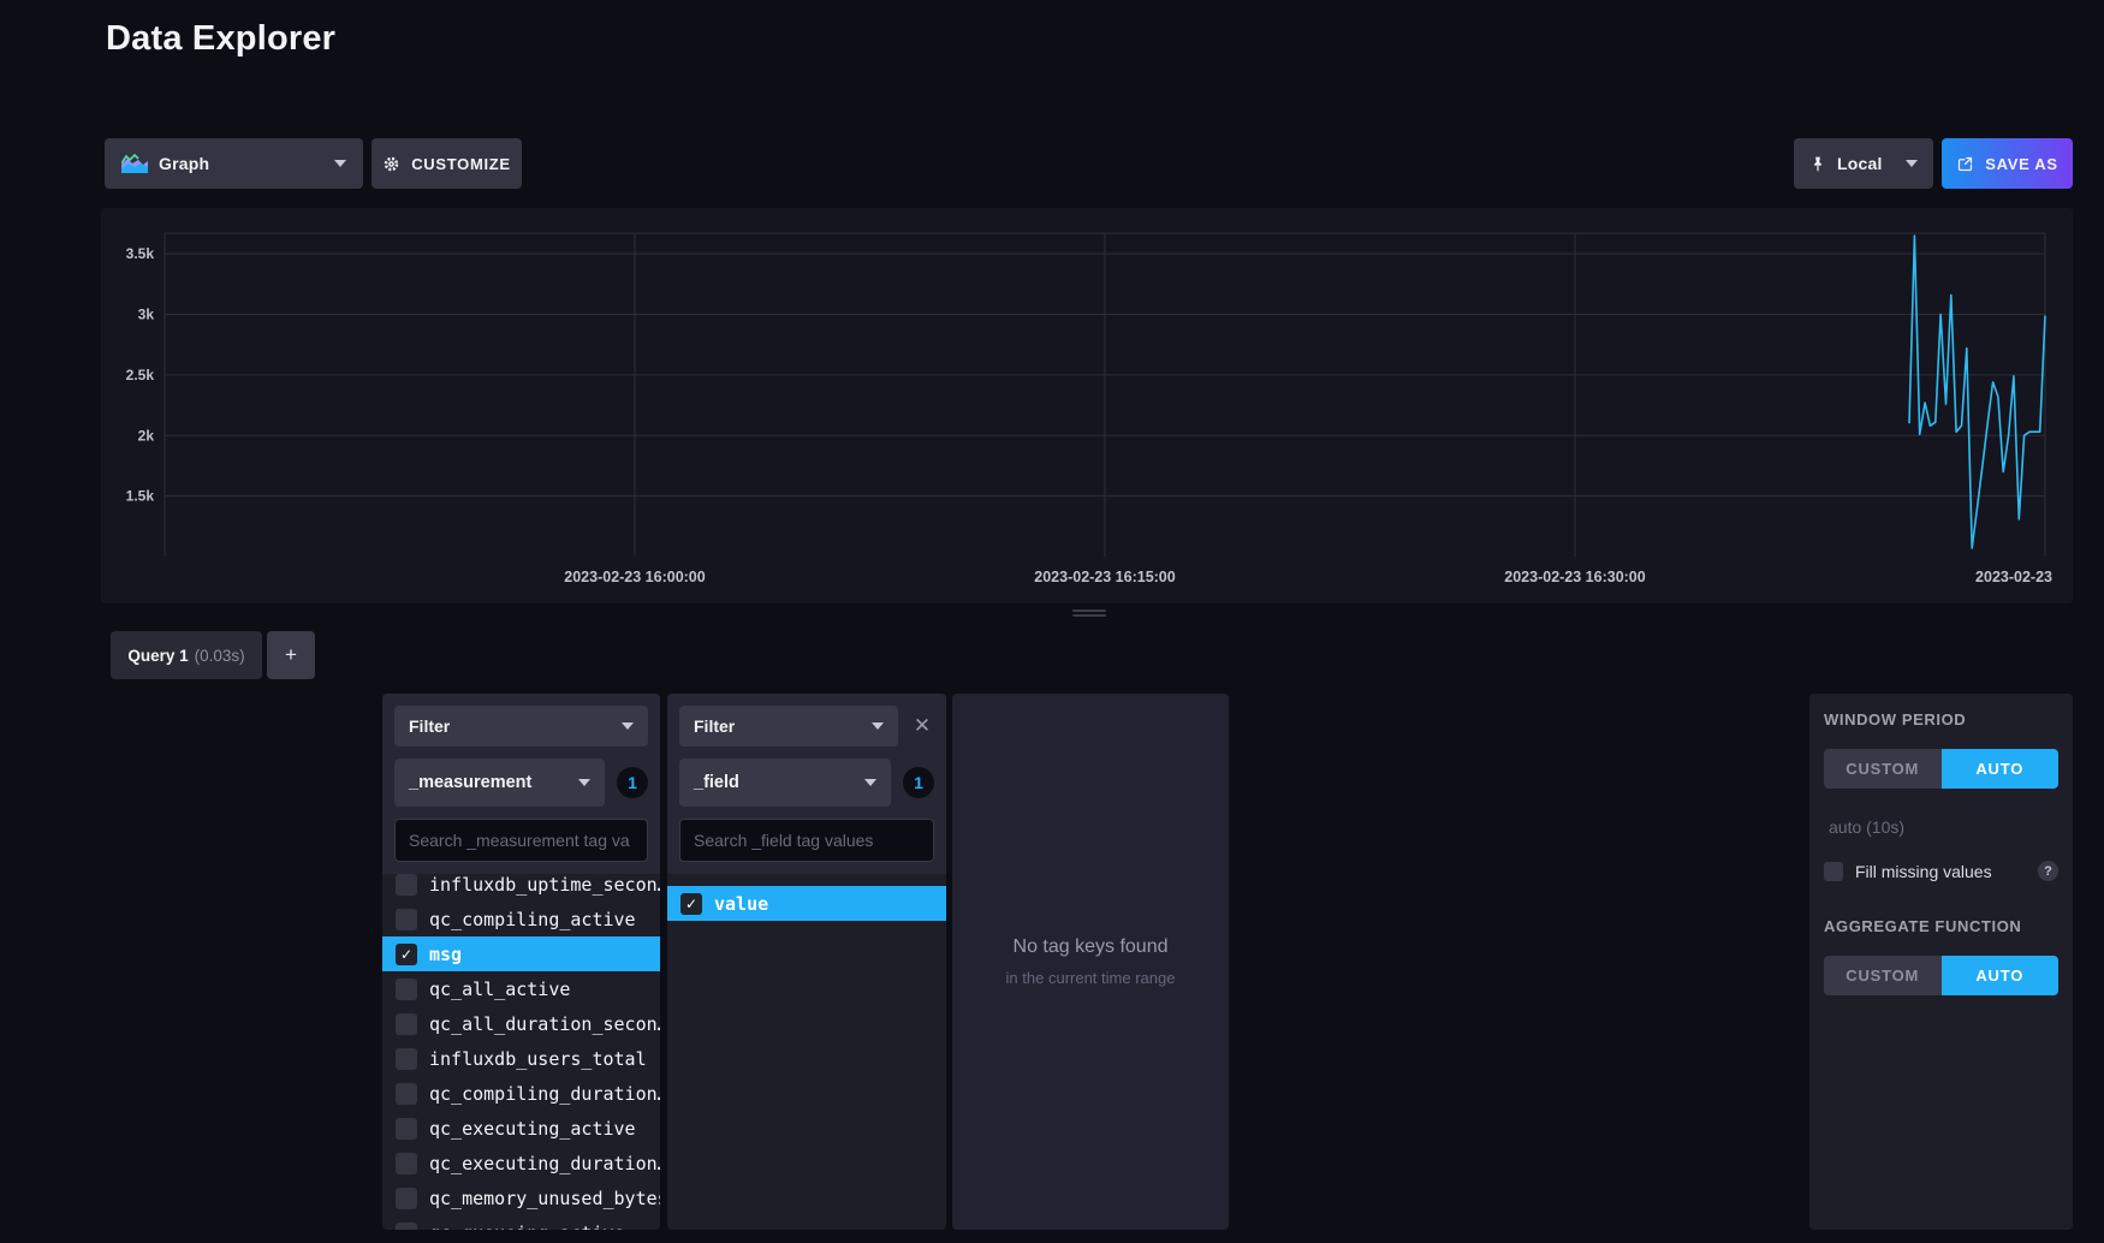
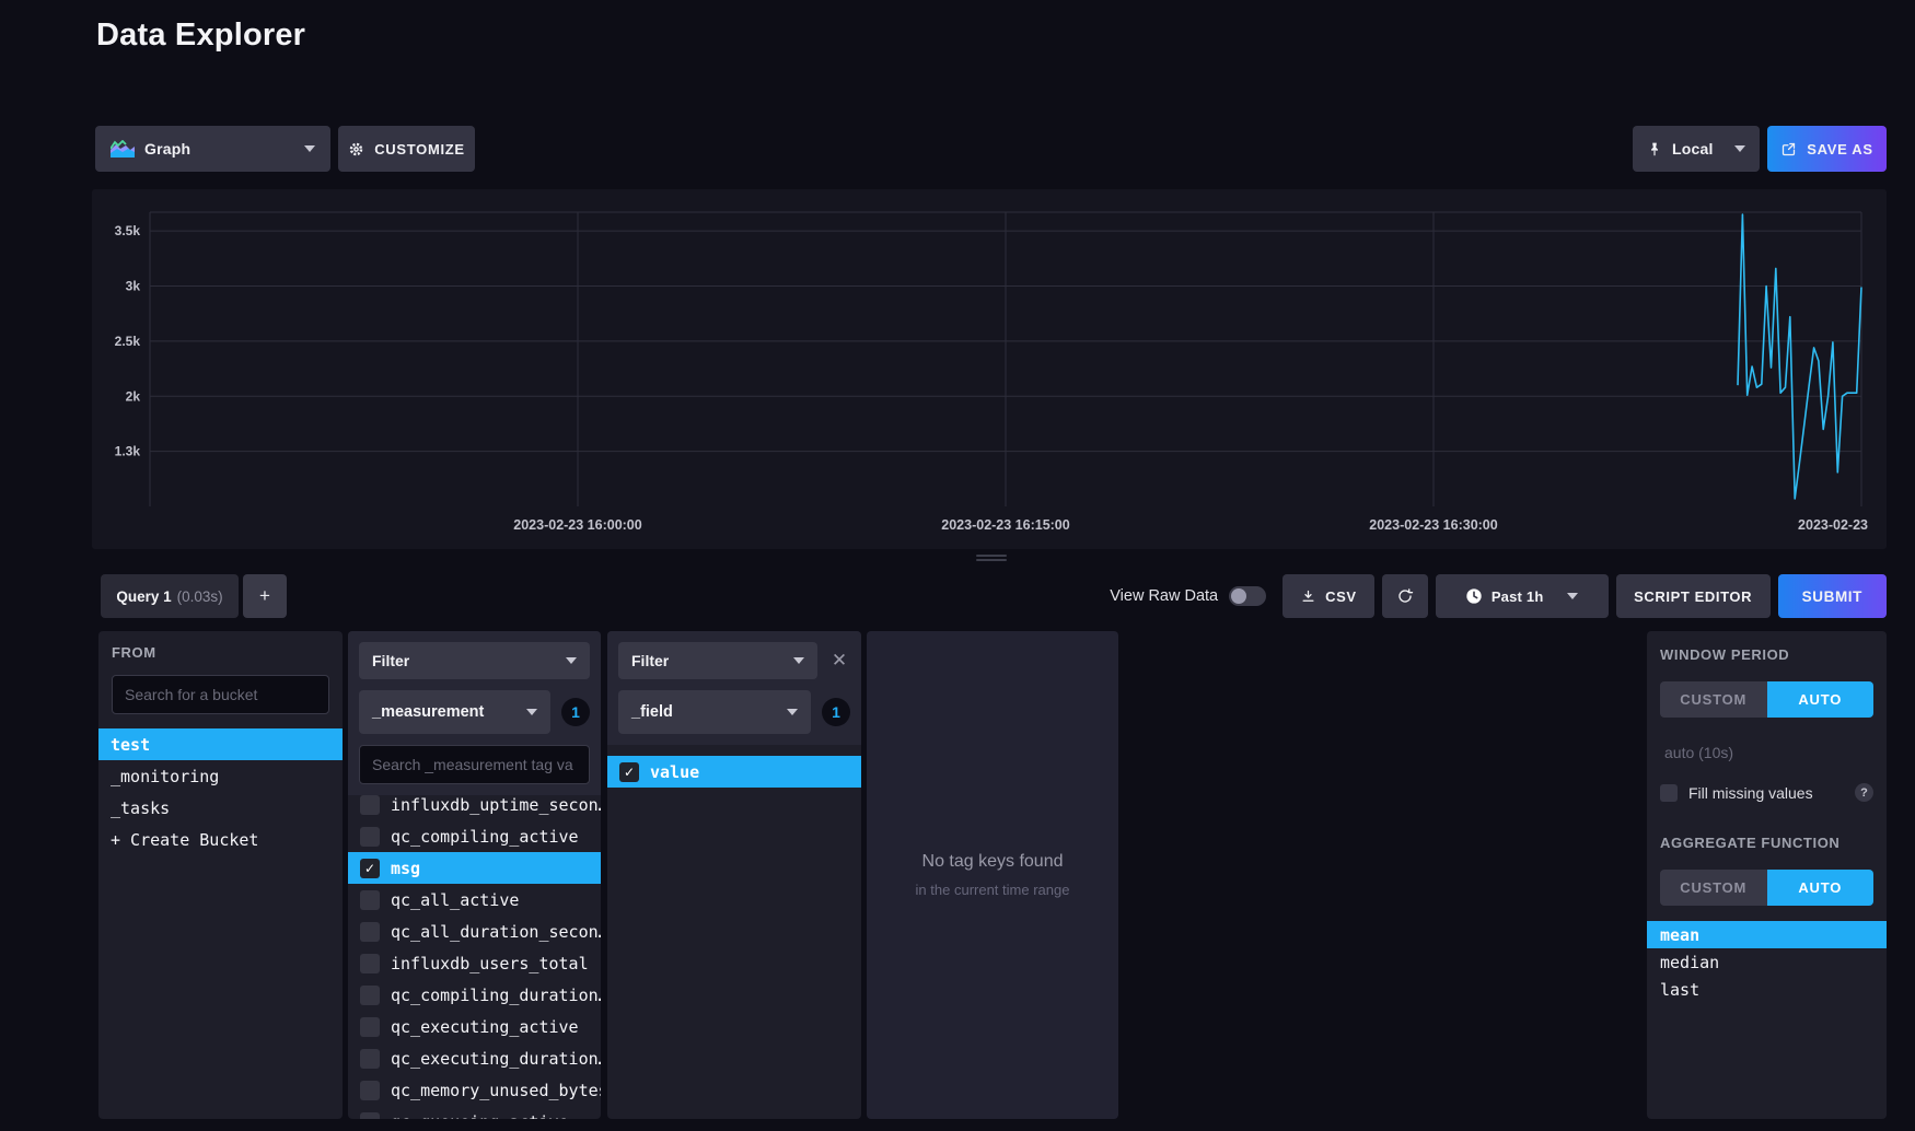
  Data Explorer
  Graph
  CUSTOMIZE
  Local
  SAVE AS
- 1.5k
+ 1.3k
  2k
  2.5k
  3k
  3.5k
  2023-02-23 16:00:00
  2023-02-23 16:15:00
  2023-02-23 16:30:00
  2023-02-23
  Query 1
  (0.03s)
  +
+ View Raw Data
+ CSV
+ Past 1h
+ SCRIPT EDITOR
+ SUBMIT
+ FROM
+ Search for a bucket
+ test
+ _monitoring
+ _tasks
+ + Create Bucket
  Filter
  _measurement
  1
  Search _measurement tag va
  influxdb_uptime_secon
  qc_compiling_active
  ✓
  msg
  qc_all_active
  qc_all_duration_secon
  influxdb_users_total
  qc_compiling_duration
  qc_executing_active
  qc_executing_duration
  qc_memory_unused_byte
  Filter
  ✕
  _field
  1
- Search _field tag values
  ✓
  value
  No tag keys found
  in the current time range
  WINDOW PERIOD
  CUSTOM
  AUTO
  auto (10s)
  Fill missing values
  ?
  AGGREGATE FUNCTION
  CUSTOM
  AUTO
+ mean
+ median
+ last
